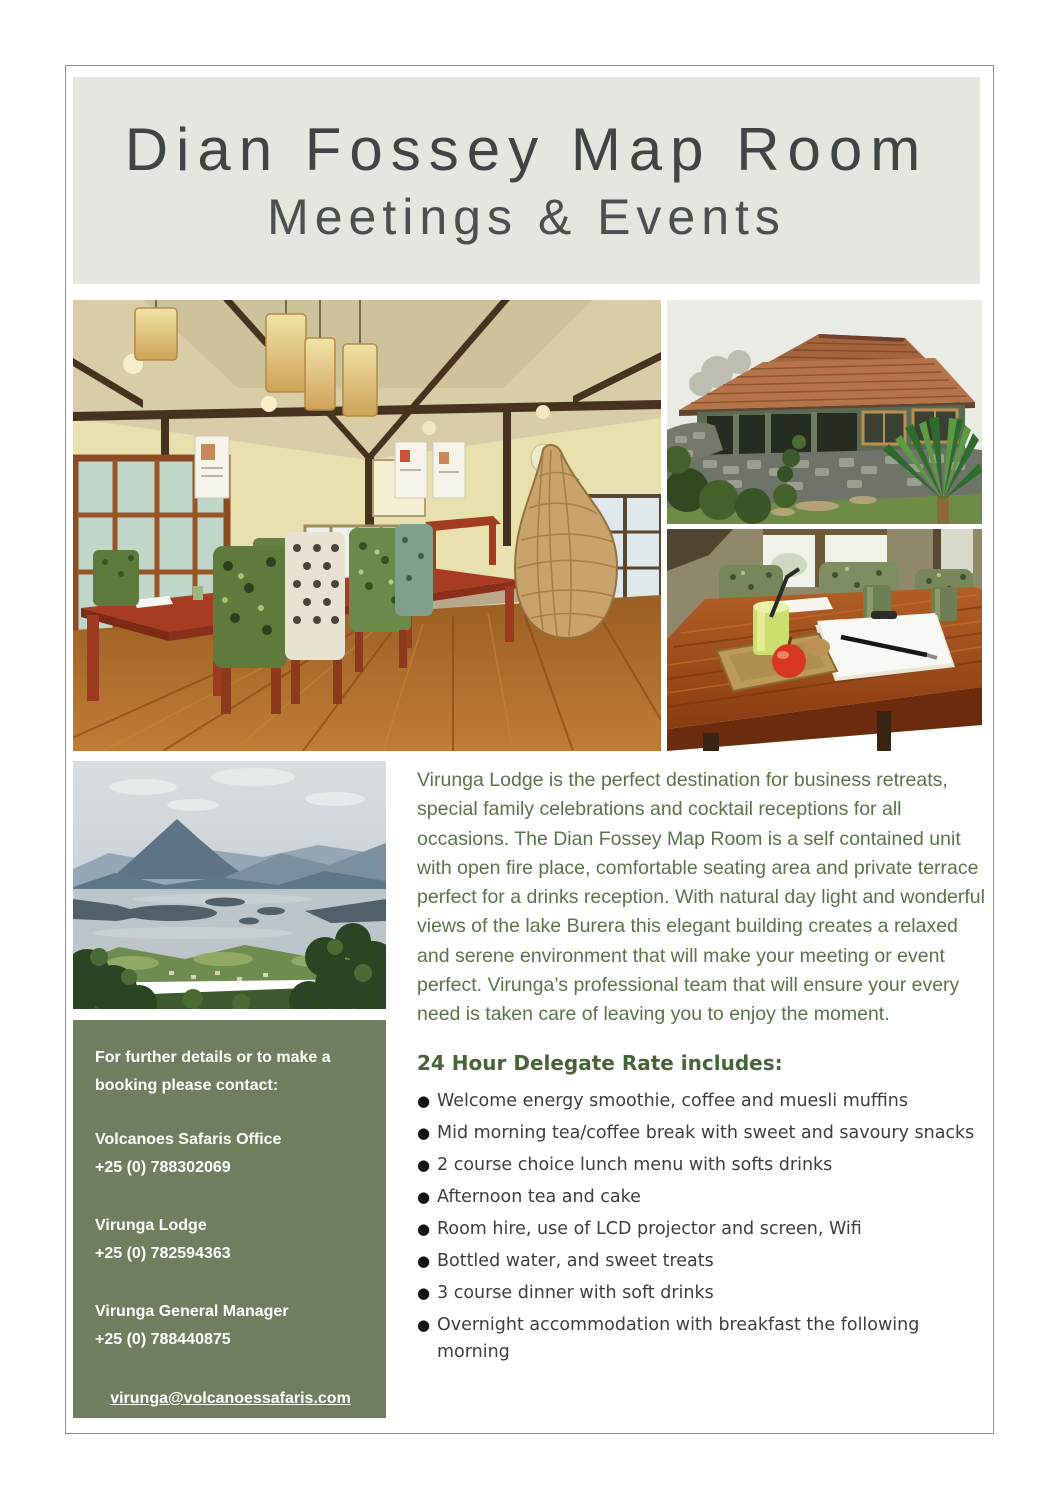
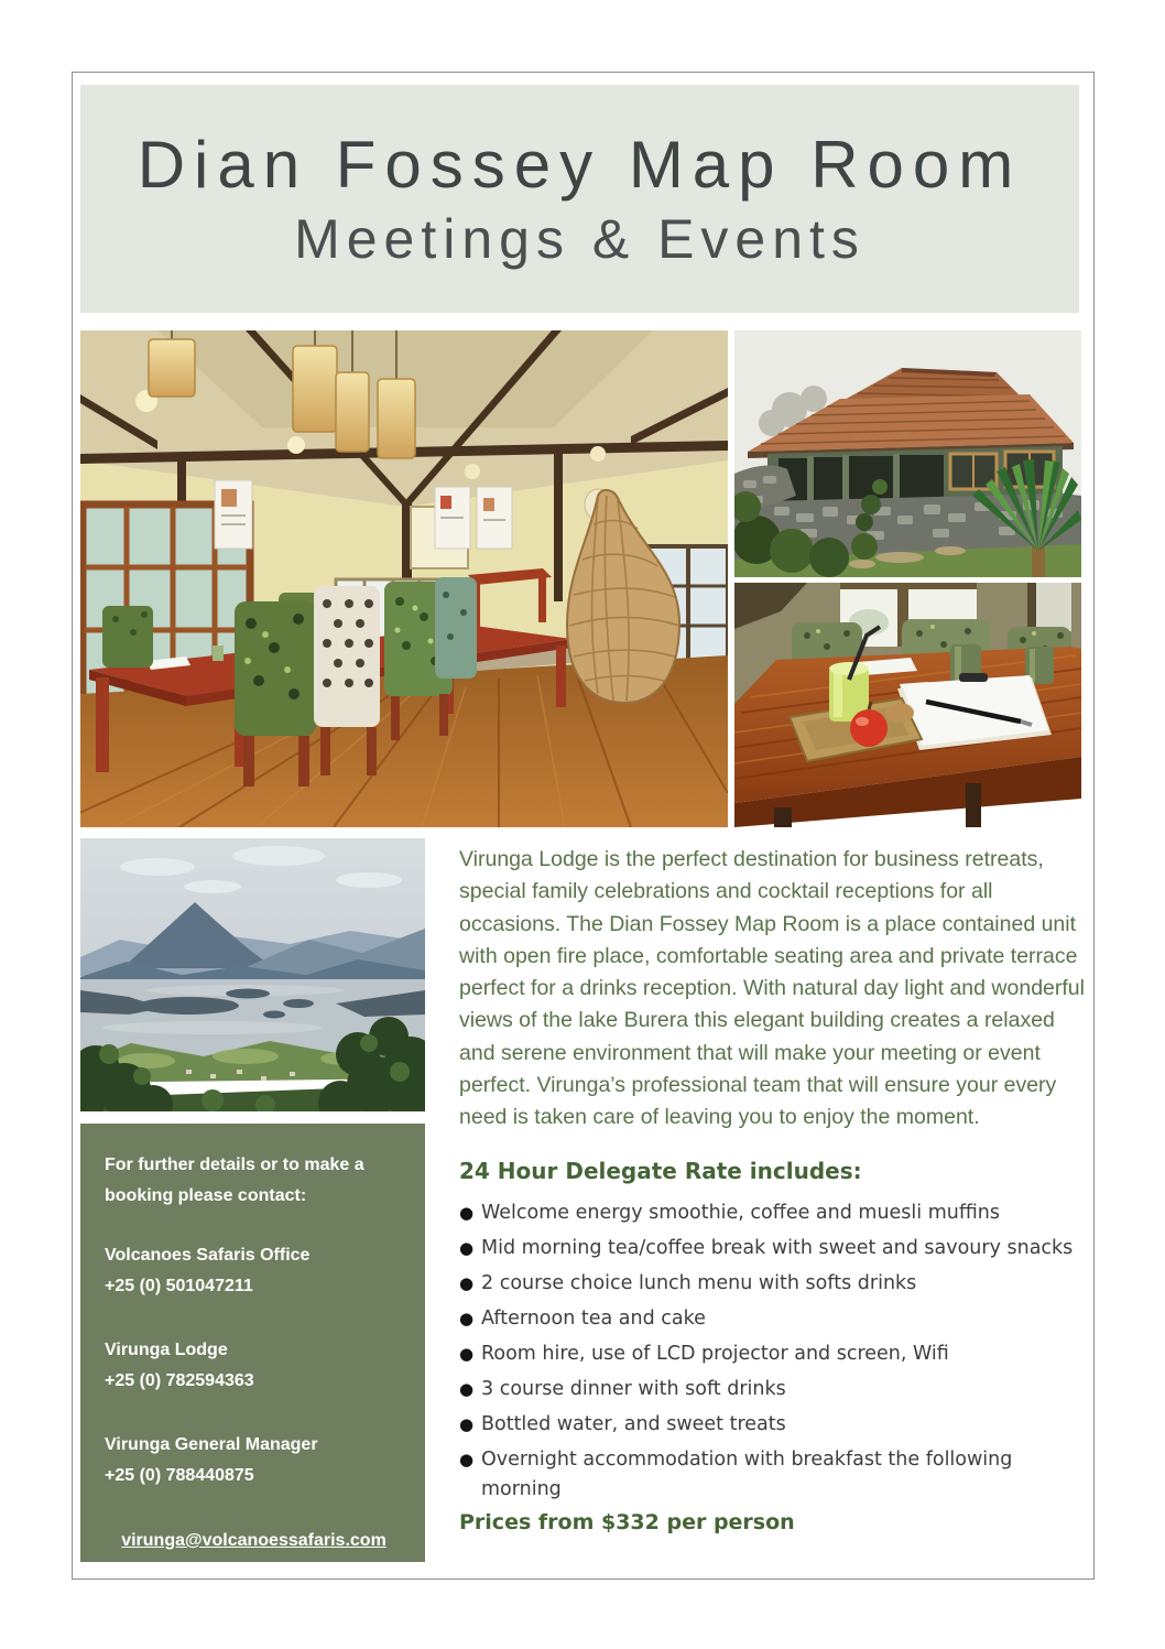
  Dian Fossey Map Room
  Meetings & Events
  For further details or to make a booking please contact:
  Volcanoes Safaris Office
- +25 (0) 788302069
+ +25 (0) 501047211
  Virunga Lodge
  +25 (0) 782594363
  Virunga General Manager
  +25 (0) 788440875
  virunga@volcanoessafaris.com
  www.volcanoessafaris.com
- Virunga Lodge is the perfect destination for business retreats, special family celebrations and cocktail receptions for all occasions. The Dian Fossey Map Room is a self contained unit with open fire place, comfortable seating area and private terrace perfect for a drinks reception. With natural day light and wonderful views of the lake Burera this elegant building creates a relaxed and serene environment that will make your meeting or event perfect. Virunga’s professional team that will ensure your every need is taken care of leaving you to enjoy the moment.
+ Virunga Lodge is the perfect destination for business retreats, special family celebrations and cocktail receptions for all occasions. The Dian Fossey Map Room is a place contained unit with open fire place, comfortable seating area and private terrace perfect for a drinks reception. With natural day light and wonderful views of the lake Burera this elegant building creates a relaxed and serene environment that will make your meeting or event perfect. Virunga’s professional team that will ensure your every need is taken care of leaving you to enjoy the moment.
  24 Hour Delegate Rate includes:
  ●
  Welcome energy smoothie, coffee and muesli muffins
  ●
  Mid morning tea/coffee break with sweet and savoury snacks
  ●
  2 course choice lunch menu with softs drinks
  ●
  Afternoon tea and cake
  ●
  Room hire, use of LCD projector and screen, Wifi
  ●
- Bottled water, and sweet treats
+ 3 course dinner with soft drinks
  ●
- 3 course dinner with soft drinks
+ Bottled water, and sweet treats
  ●
  Overnight accommodation with breakfast the following morning
+ Prices from $332 per person
